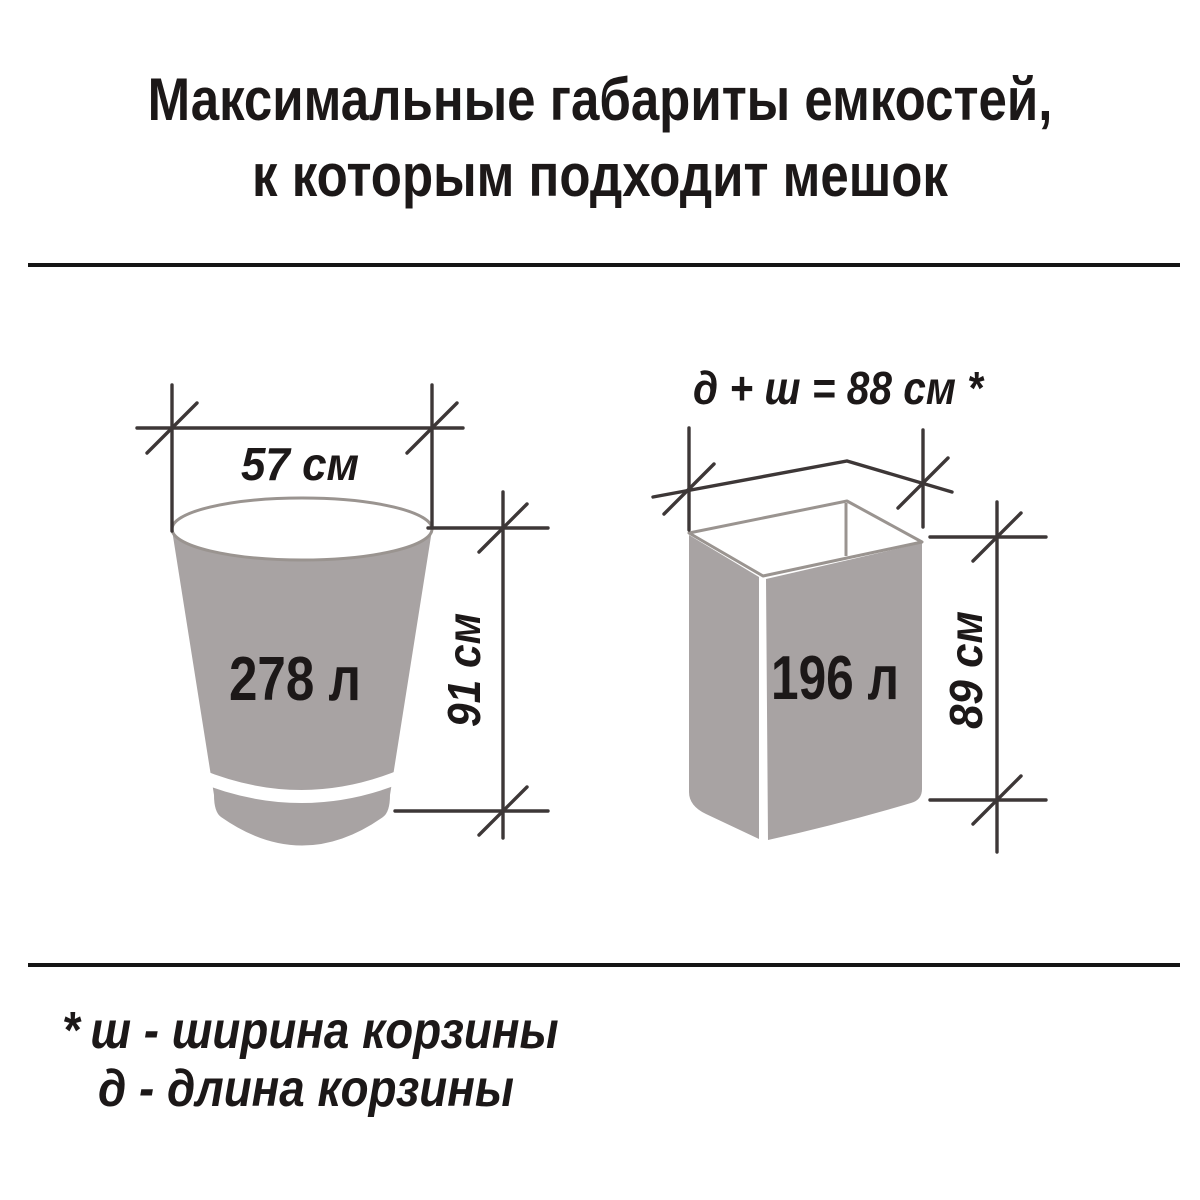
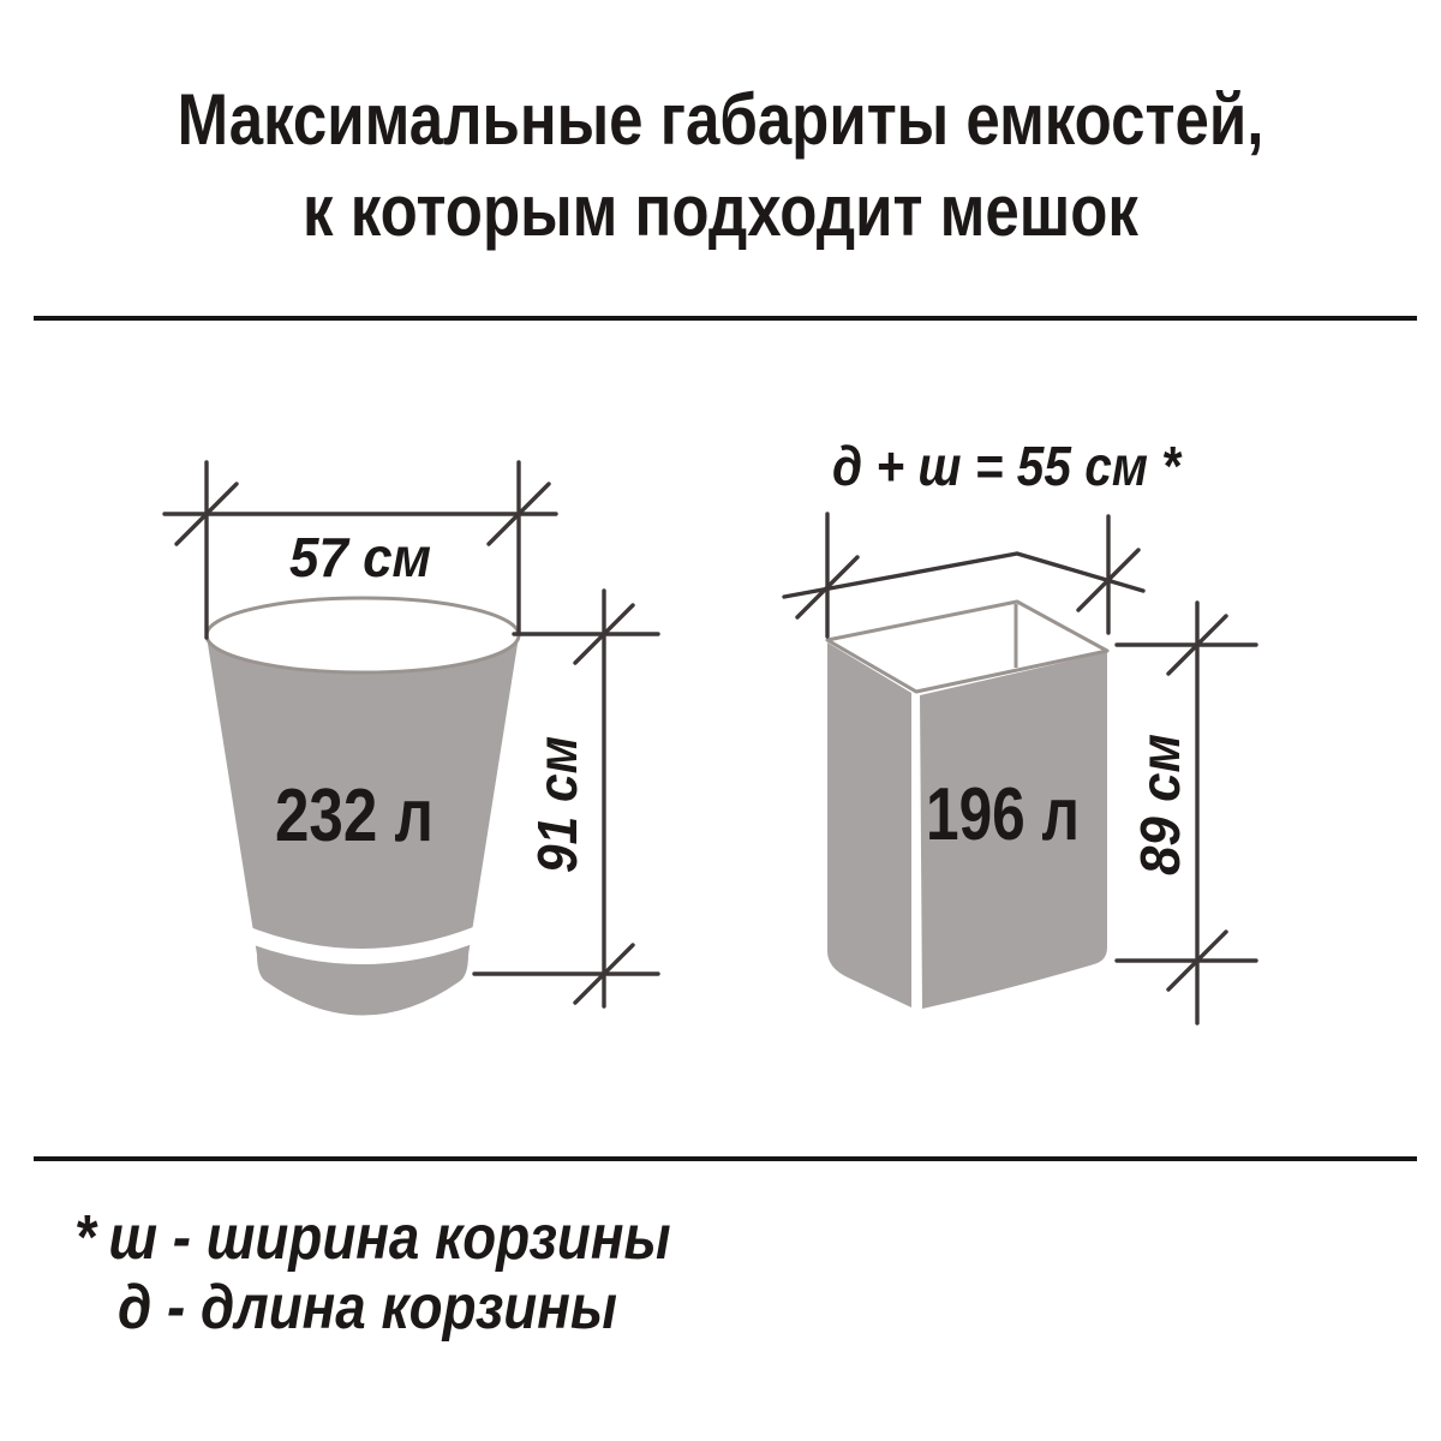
  Максимальные габариты емкостей,
  к которым подходит мешок
- 278 л
+ 232 л
  57 см
  196 л
- д + ш = 88 см *
+ д + ш = 55 см *
  * ш - ширина корзины
  д - длина корзины
